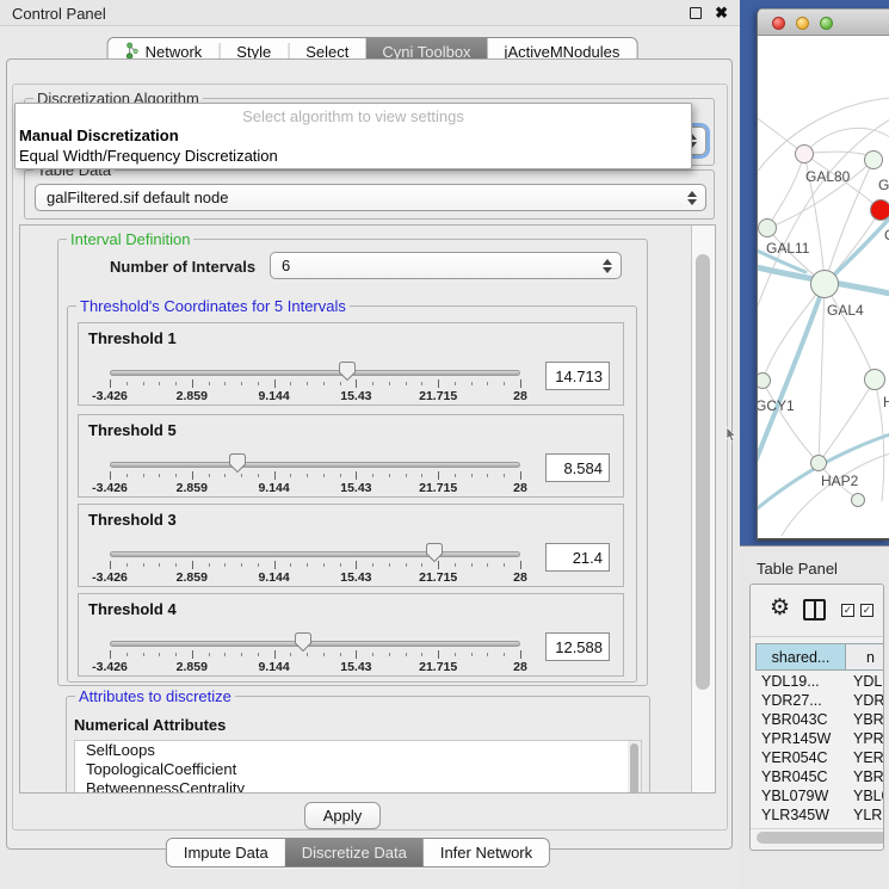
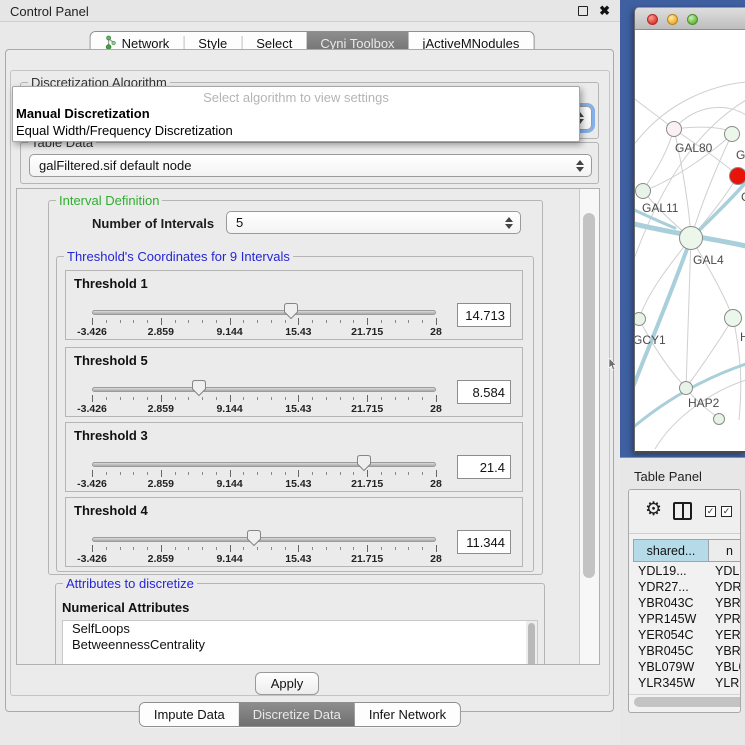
  Control Panel
  ✖
  Network
  Style
  Select
  Cyni Toolbox
  jActiveMNodules
  Discretization Algorithm
  Select algorithm to view settings
  Manual Discretization
  Equal Width/Frequency Discretization
  Table Data
  galFiltered.sif default node
  Interval Definition
  Number of Intervals
- 6
+ 5
- Threshold's Coordinates for 5 Intervals
+ Threshold's Coordinates for 9 Intervals
  Threshold 1
  -3.426
  2.859
  9.144
  15.43
  21.715
  28
  14.713
  Threshold 5
  -3.426
  2.859
  9.144
  15.43
  21.715
  28
  8.584
  Threshold 3
  -3.426
  2.859
  9.144
  15.43
  21.715
  28
  21.4
  Threshold 4
  -3.426
  2.859
  9.144
  15.43
  21.715
  28
- 12.588
+ 11.344
  Attributes to discretize
  Numerical Attributes
  SelfLoops
- TopologicalCoefficient
  BetweennessCentrality
  Apply
  Impute Data
  Discretize Data
  Infer Network
  GAL80
  GAL11
  GAL4
  GCY1
  H
  HAP2
  Table Panel
  ⚙
  ✓
  ✓
  shared...
  n
  YDL19...
  YDL
  YDR27...
  YDR
  YBR043C
  YBR
  YPR145W
  YPR
  YER054C
  YER
  YBR045C
  YBR
  YBL079W
  YBL
  YLR345W
  YLR
